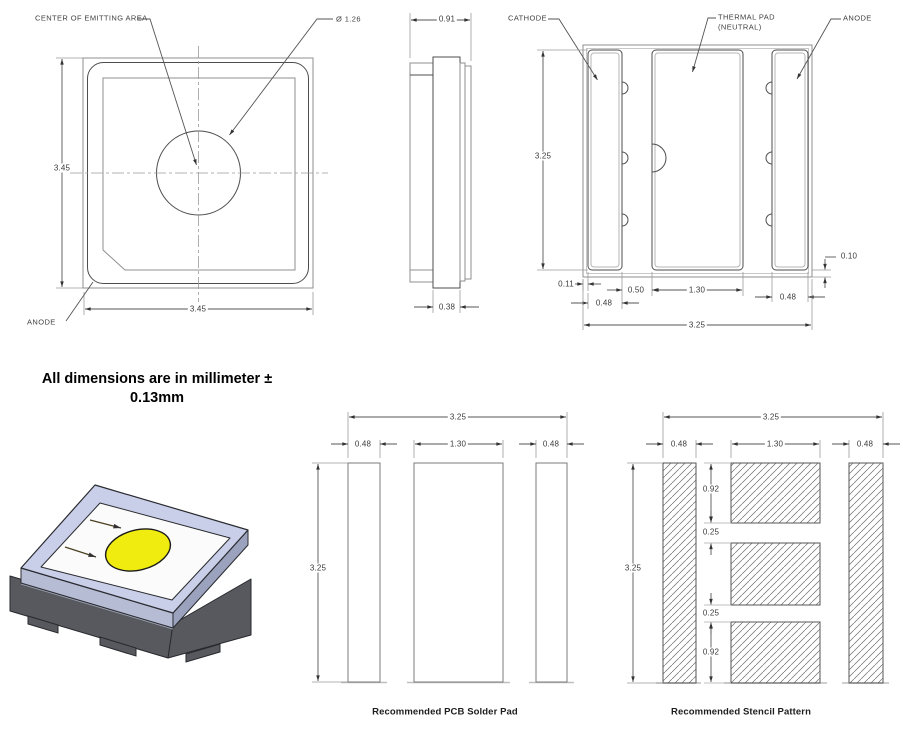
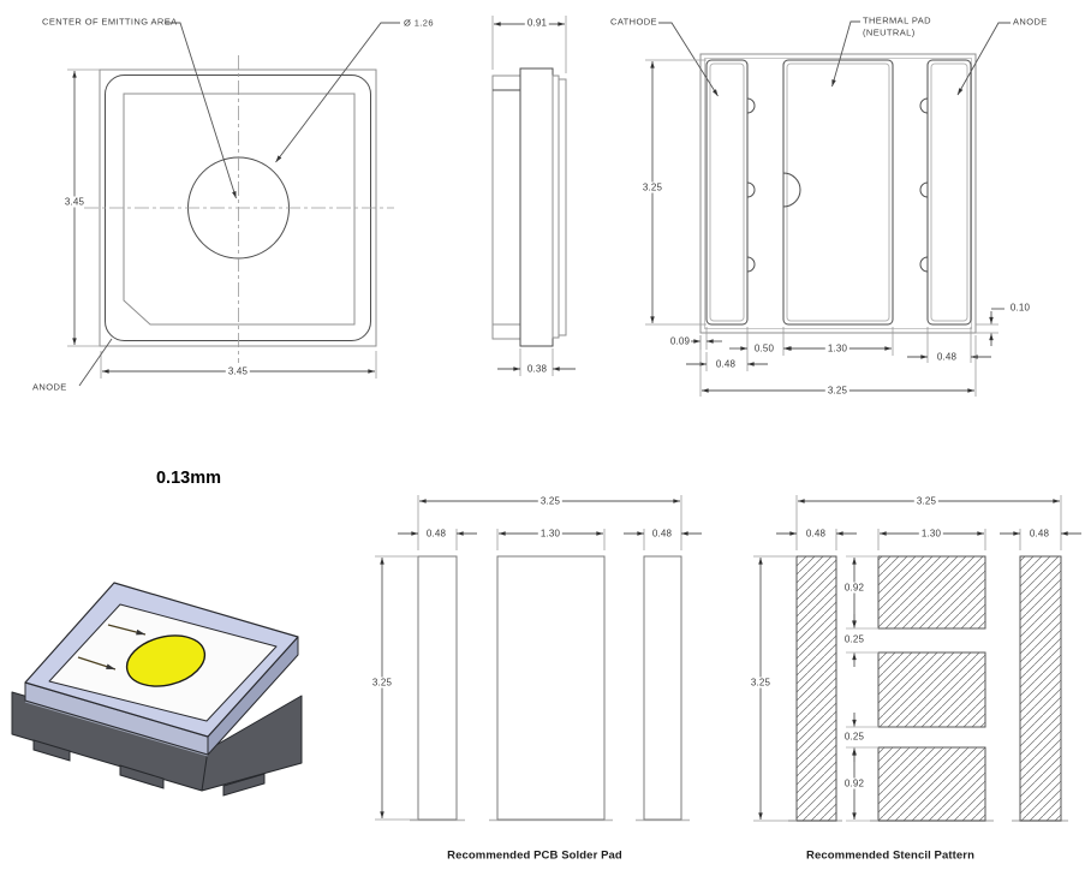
  CENTER OF EMITTING AREA
  Ø 1.26
  ANODE
  3.45
  3.45
  0.91
  0.38
  CATHODE
  THERMAL PAD
  (NEUTRAL)
  ANODE
  3.25
- 0.11
+ 0.09
  0.48
  0.50
  1.30
  0.48
  3.25
  0.10
- All dimensions are in millimeter ±
  0.13mm
  3.25
  0.48
  1.30
  0.48
  3.25
  Recommended PCB Solder Pad
  3.25
  0.48
  1.30
  0.48
  3.25
  0.92
  0.25
  0.25
  0.92
  Recommended Stencil Pattern
